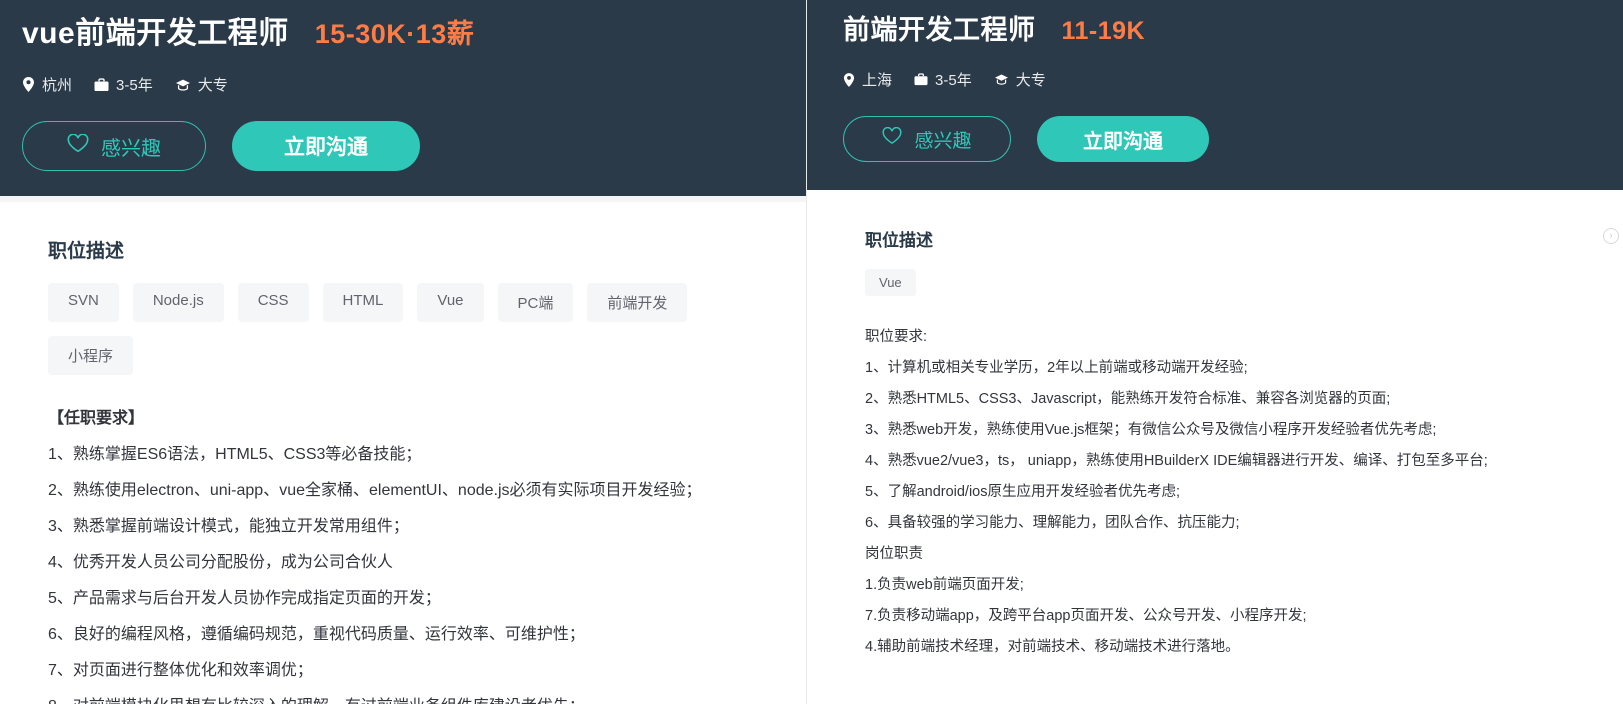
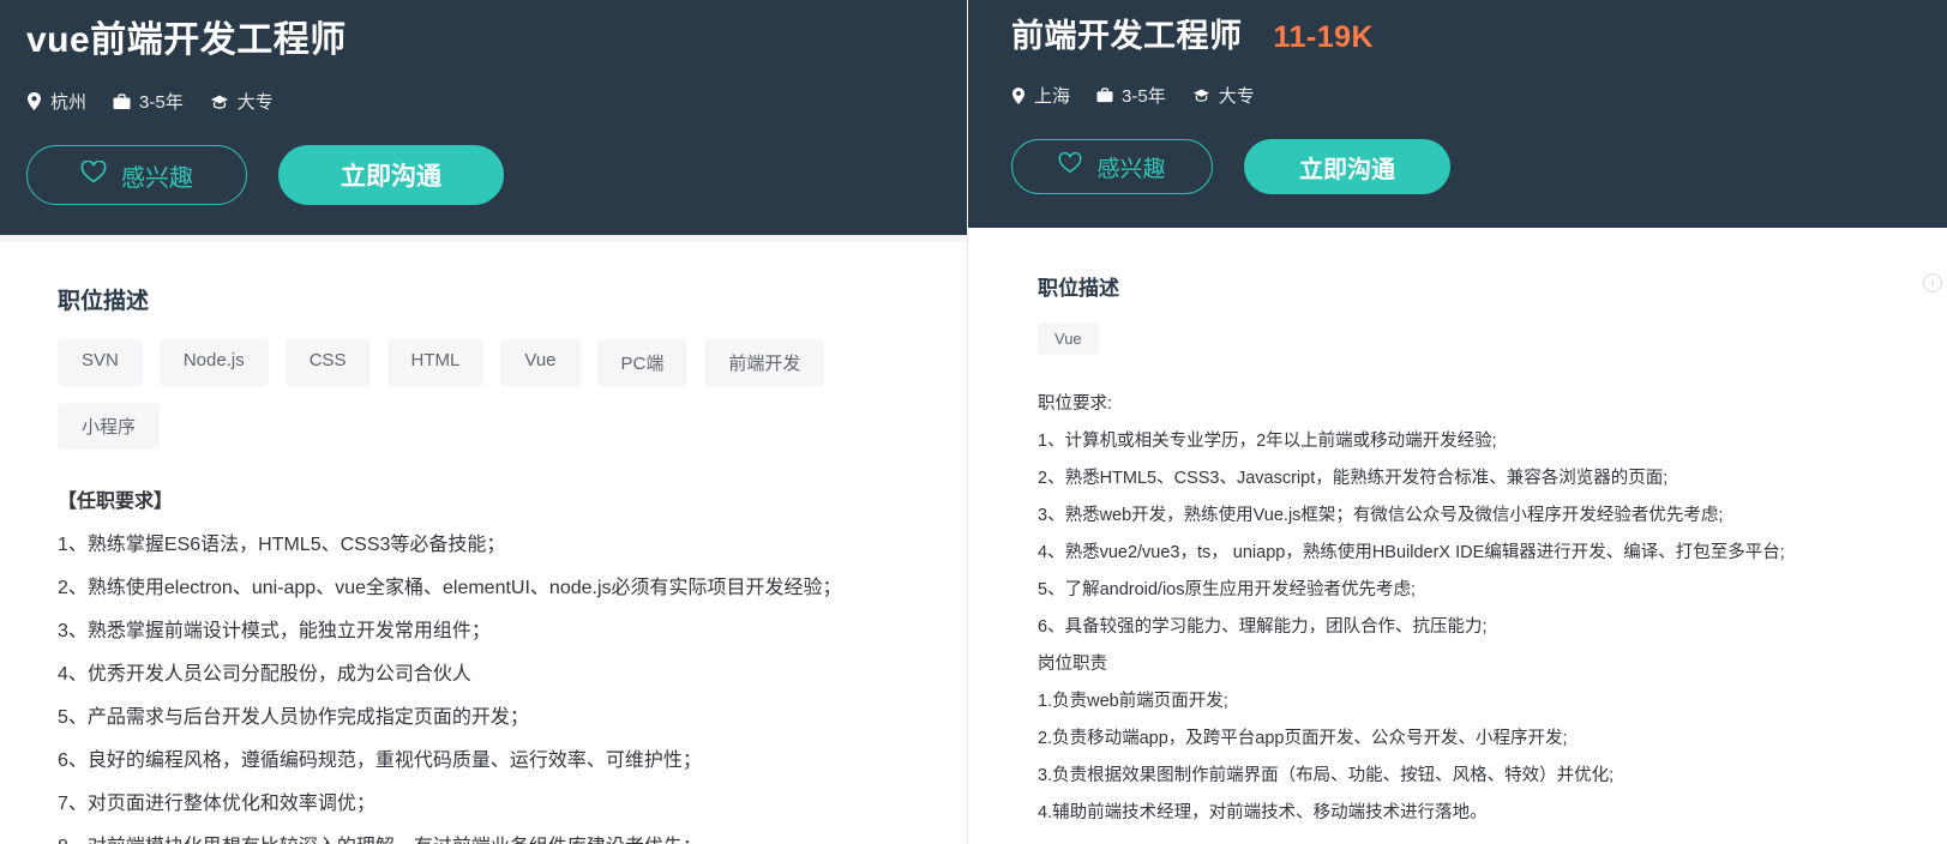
  vue前端开发工程师
- 15-30K·13薪
  杭州
  3-5年
  大专
  感兴趣
  立即沟通
  职位描述
  SVN
  Node.js
  CSS
  HTML
  Vue
  PC端
  前端开发
  小程序
  【任职要求】
  1、熟练掌握ES6语法，HTML5、CSS3等必备技能；
  2、熟练使用electron、uni-app、vue全家桶、elementUI、node.js必须有实际项目开发经验；
  3、熟悉掌握前端设计模式，能独立开发常用组件；
  4、优秀开发人员公司分配股份，成为公司合伙人
  5、产品需求与后台开发人员协作完成指定页面的开发；
  6、良好的编程风格，遵循编码规范，重视代码质量、运行效率、可维护性；
  7、对页面进行整体优化和效率调优；
  前端开发工程师
  11-19K
  上海
  3-5年
  大专
  感兴趣
  立即沟通
  职位描述
  Vue
  职位要求:
  1、计算机或相关专业学历，2年以上前端或移动端开发经验;
  2、熟悉HTML5、CSS3、Javascript，能熟练开发符合标准、兼容各浏览器的页面;
  3、熟悉web开发，熟练使用Vue.js框架；有微信公众号及微信小程序开发经验者优先考虑;
  4、熟悉vue2/vue3，ts， uniapp，熟练使用HBuilderX IDE编辑器进行开发、编译、打包至多平台;
  5、了解android/ios原生应用开发经验者优先考虑;
  6、具备较强的学习能力、理解能力，团队合作、抗压能力;
  岗位职责
  1.负责web前端页面开发;
- 7.负责移动端app，及跨平台app页面开发、公众号开发、小程序开发;
+ 2.负责移动端app，及跨平台app页面开发、公众号开发、小程序开发;
+ 3.负责根据效果图制作前端界面（布局、功能、按钮、风格、特效）并优化;
  4.辅助前端技术经理，对前端技术、移动端技术进行落地。
  ›
